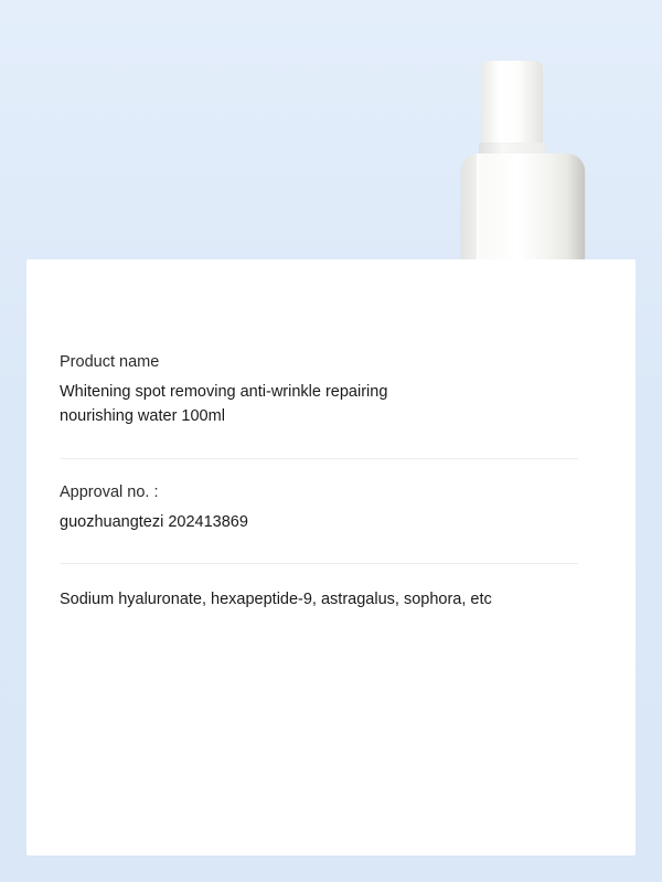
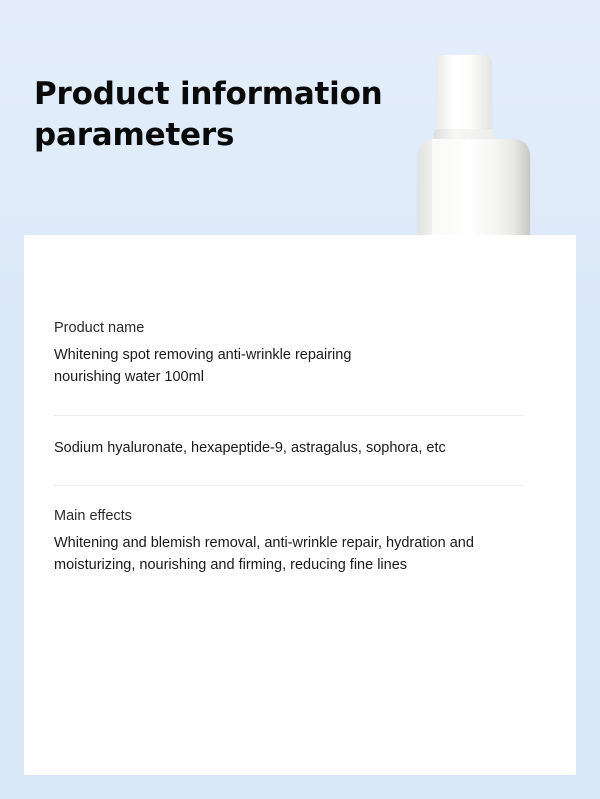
+ Product information parameters
  Product name
  Whitening spot removing anti-wrinkle repairing nourishing water 100ml
- Approval no. :
- guozhuangtezi 202413869
  Sodium hyaluronate, hexapeptide-9, astragalus, sophora, etc
+ Main effects
+ Whitening and blemish removal, anti-wrinkle repair, hydration and moisturizing, nourishing and firming, reducing fine lines
